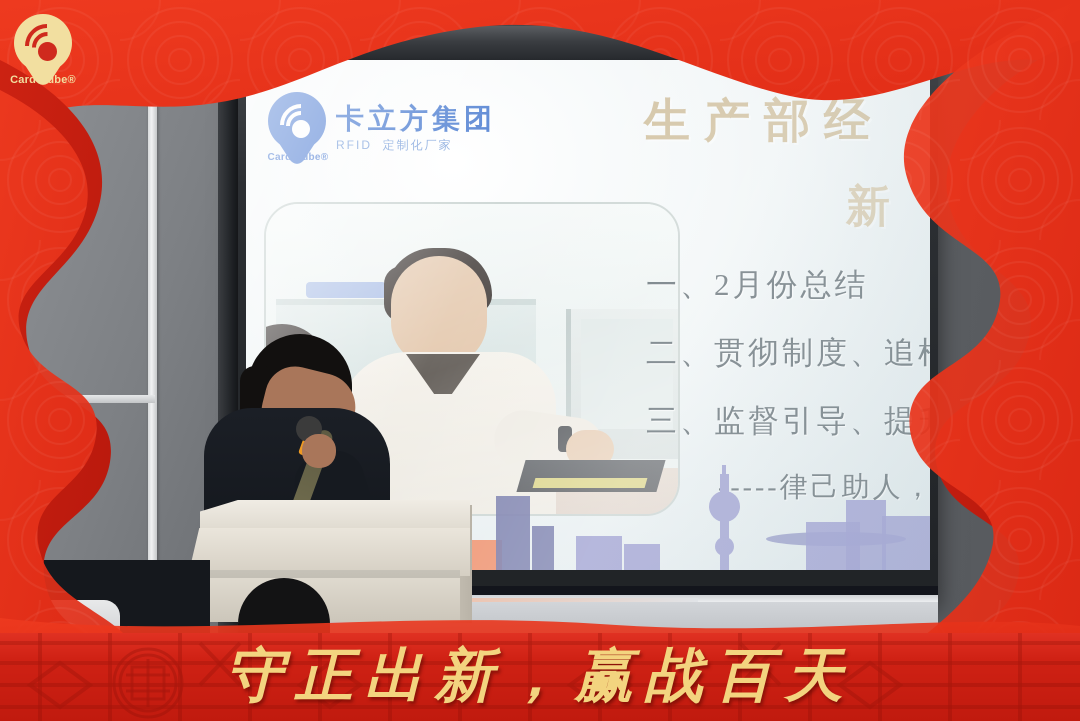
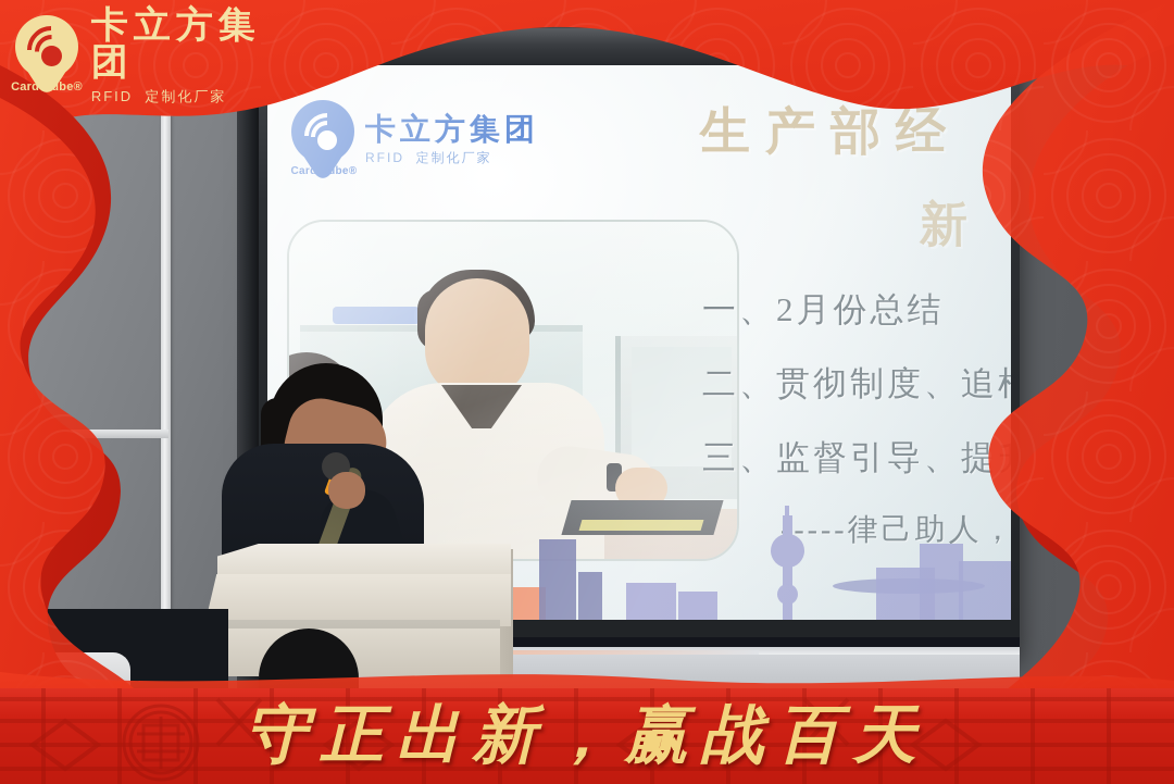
  Card Cube®
+ 卡立方集团
+ RFID 定制化厂家
  守正出新，赢战百天
